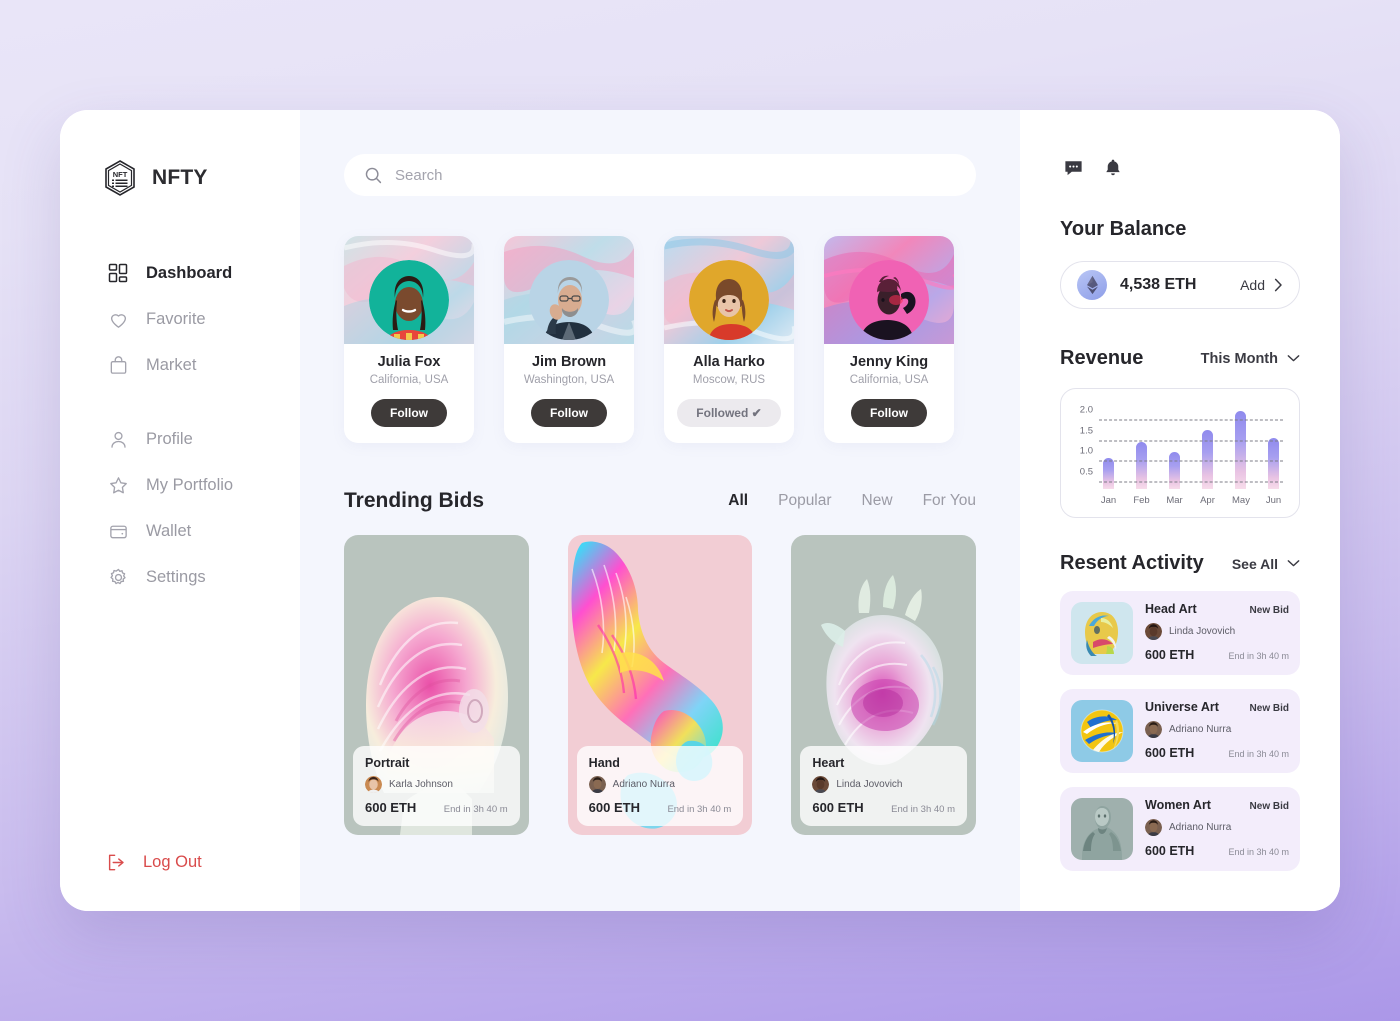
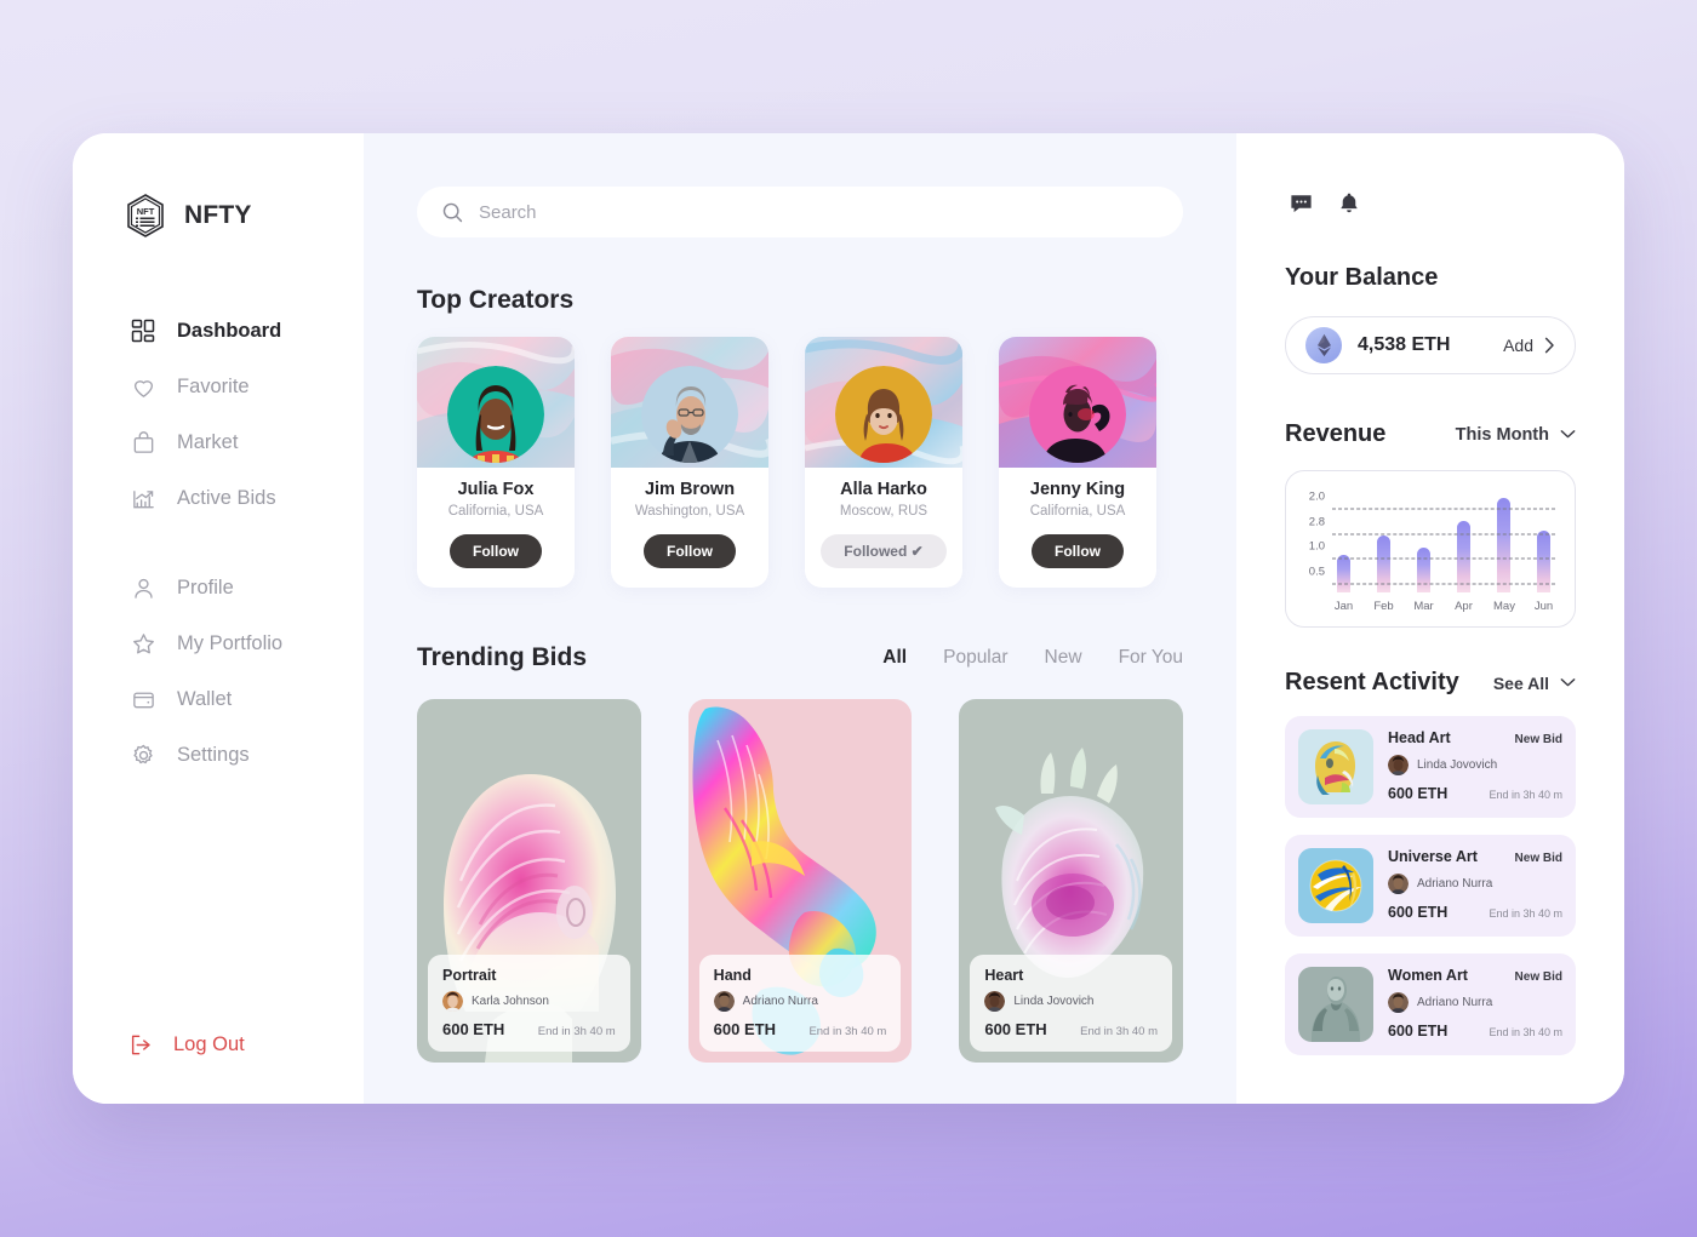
  NFT
  NFTY
  Dashboard
  Favorite
  Market
+ Active Bids
  Profile
  My Portfolio
  Wallet
  Settings
  Log Out
  Search
+ Top Creators
  Julia Fox
  California, USA
  Follow
  Jim Brown
  Washington, USA
  Follow
  Alla Harko
  Moscow, RUS
  Followed ✔
  Jenny King
  California, USA
  Follow
  Trending Bids
  All
  Popular
  New
  For You
  Portrait
  Karla Johnson
  600 ETH
  End in 3h 40 m
  Hand
  Adriano Nurra
  600 ETH
  End in 3h 40 m
  Heart
  Linda Jovovich
  600 ETH
  End in 3h 40 m
  Your Balance
  4,538 ETH
  Add
  Revenue
  This Month
  0.5
  1.0
- 1.5
+ 2.8
  2.0
  Jan
  Feb
  Mar
  Apr
  May
  Jun
  Resent Activity
  See All
  Head Art
  New Bid
  Linda Jovovich
  600 ETH
  End in 3h 40 m
  Universe Art
  New Bid
  Adriano Nurra
  600 ETH
  End in 3h 40 m
  Women Art
  New Bid
  Adriano Nurra
  600 ETH
  End in 3h 40 m
